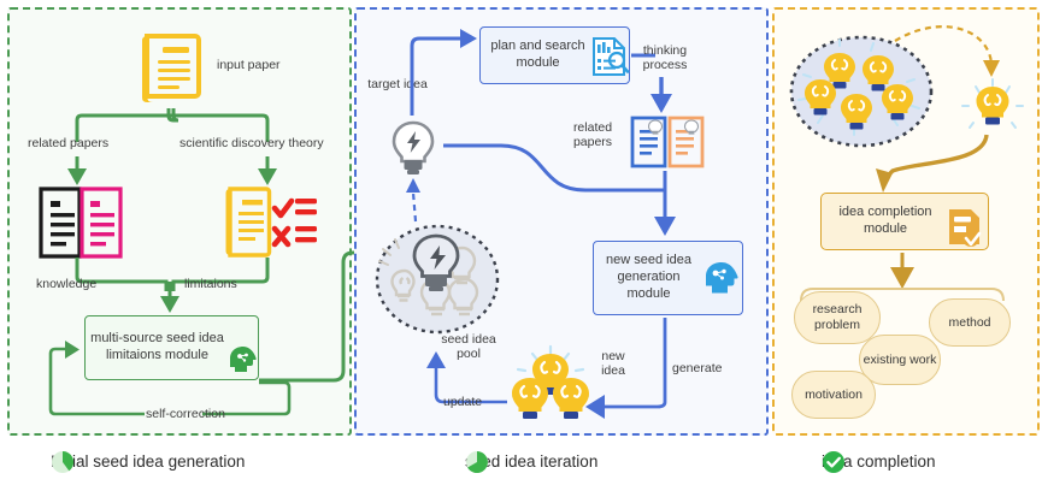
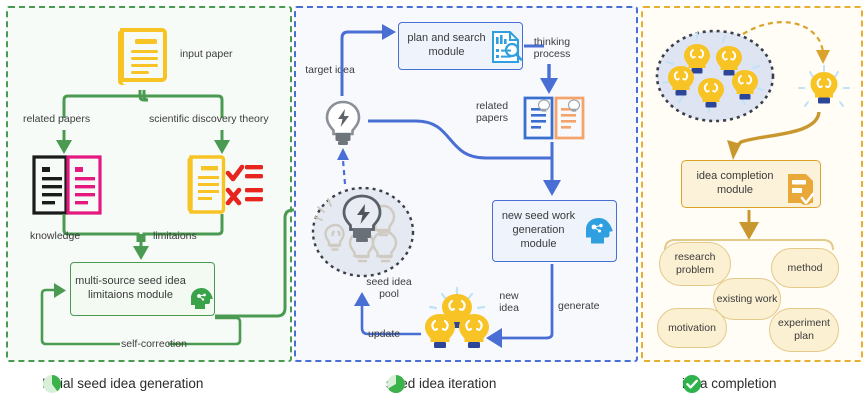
  input paper
  related papers
  scientific discovery theory
  knowledge
  limitaions
  multi-source seed idea limitaions module
  self-correction
  target idea
  plan and search module
  thinking process
  related papers
- new seed idea generation module
+ new seed work generation module
  seed idea pool
  update
  new idea
  generate
  idea completion module
  research problem
  method
  existing work
  motivation
+ experiment plan
  ial seed idea generation
  d idea iteration
  a completion
